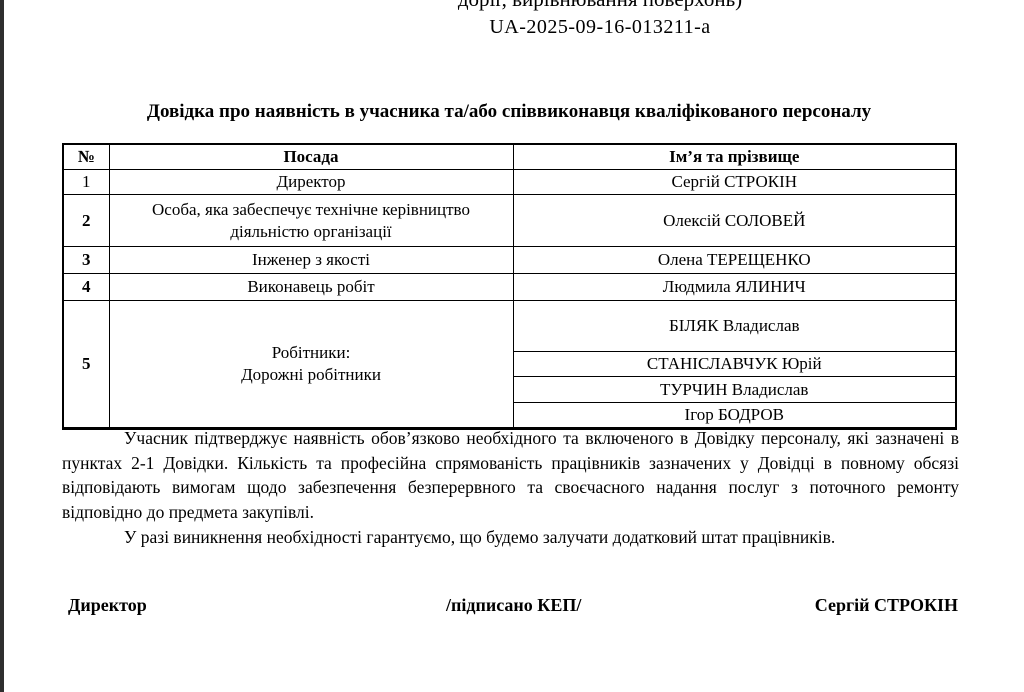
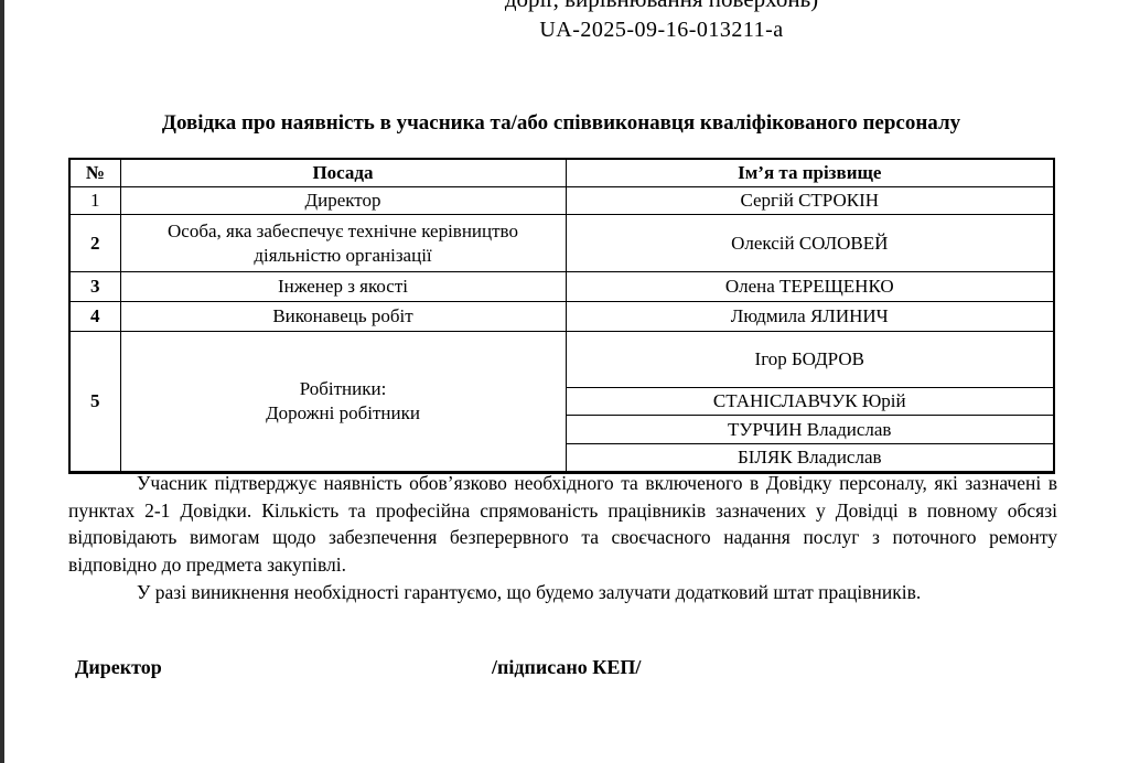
  UA-2025-09-16-013211-a
  Довідка про наявність в учасника та/або співвиконавця кваліфікованого персоналу
  №	Посада	Ім’я та прізвище
  1	Директор	Сергій СТРОКІН
  2	Особа, яка забеспечує технічне керівництво діяльністю організації	Олексій СОЛОВЕЙ
  3	Інженер з якості	Олена ТЕРЕЩЕНКО
  4	Виконавець робіт	Людмила ЯЛИНИЧ
- 5	Робітники: Дорожні робітники	БІЛЯК Владислав
+ 5	Робітники: Дорожні робітники	Ігор БОДРОВ
  СТАНІСЛАВЧУК Юрій
  ТУРЧИН Владислав
- Ігор БОДРОВ
+ БІЛЯК Владислав
  Учасник підтверджує наявність обов’язково необхідного та включеного в Довідку персоналу, які зазначені в пунктах 2-1 Довідки. Кількість та професійна спрямованість працівників зазначених у Довідці в повному обсязі відповідають вимогам щодо забезпечення безперервного та своєчасного надання послуг з поточного ремонту відповідно до предмета закупівлі.
  У разі виникнення необхідності гарантуємо, що будемо залучати додатковий штат працівників.
  Директор
  /підписано КЕП/
- Сергій СТРОКІН
